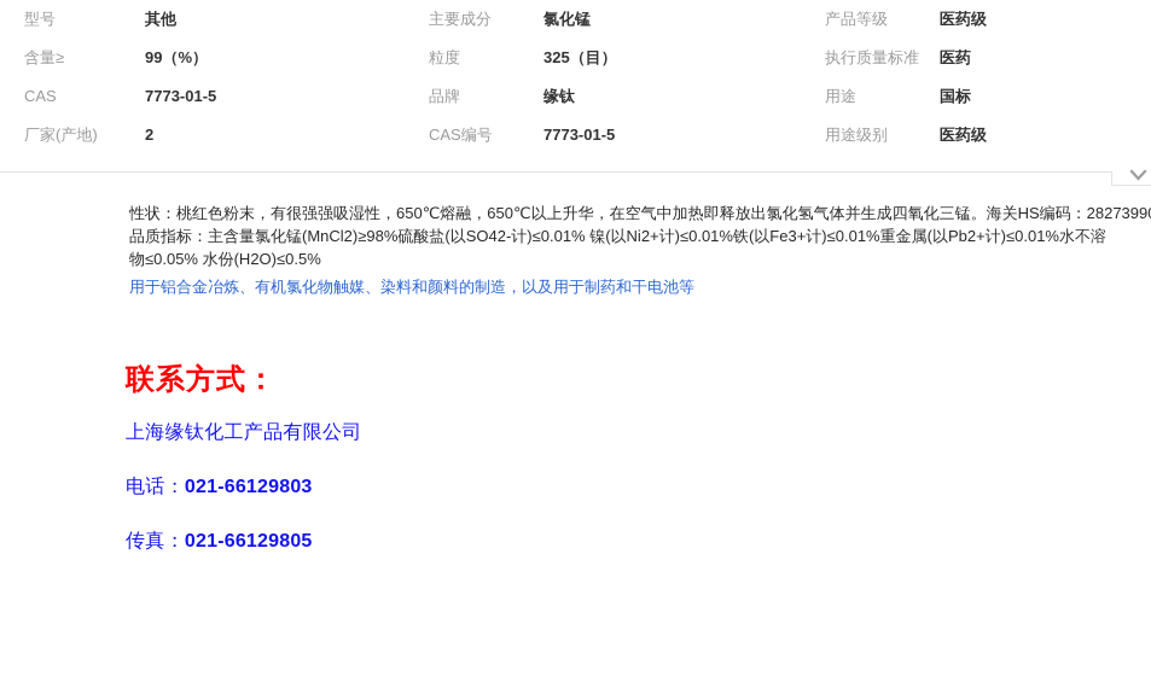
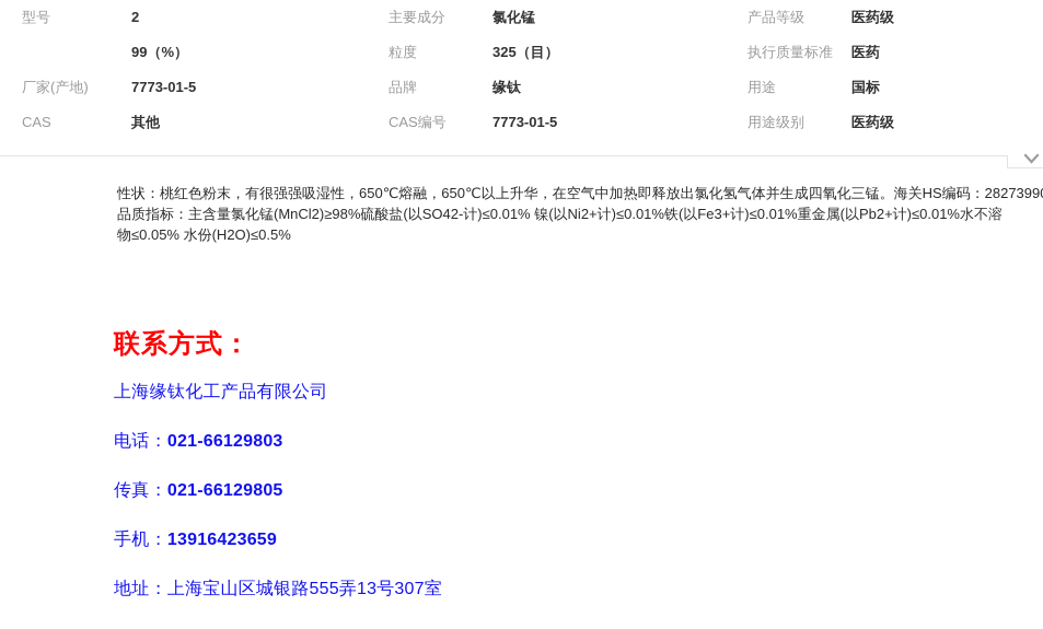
  型号
- 其他
+ 2
  主要成分
  氯化锰
  产品等级
  医药级
- 含量≥
  99（%）
  粒度
  325（目）
  执行质量标准
  医药
- CAS
+ 厂家(产地)
  7773-01-5
  品牌
  缘钛
  用途
  国标
- 厂家(产地)
+ CAS
- 2
+ 其他
  CAS编号
  7773-01-5
  用途级别
  医药级
  性状：桃红色粉末，有很强强吸湿性，650℃熔融，650℃以上升华，在空气中加热即释放出氯化氢气体并生成四氧化三锰。海关HS编码：2827399
  品质指标：主含量氯化锰(MnCl2)≥98%硫酸盐(以SO42-计)≤0.01% 镍(以Ni2+计)≤0.01%铁(以Fe3+计)≤0.01%重金属(以Pb2+计)≤0.01%水不溶
  物≤0.05% 水份(H2O)≤0.5%
- 用于铝合金冶炼、有机氯化物触媒、染料和颜料的制造，以及用于制药和干电池等
  联系方式：
  上海缘钛化工产品有限公司
  电话：021-66129803
  传真：021-66129805
+ 手机：13916423659
+ 地址：上海宝山区城银路555弄13号307室
